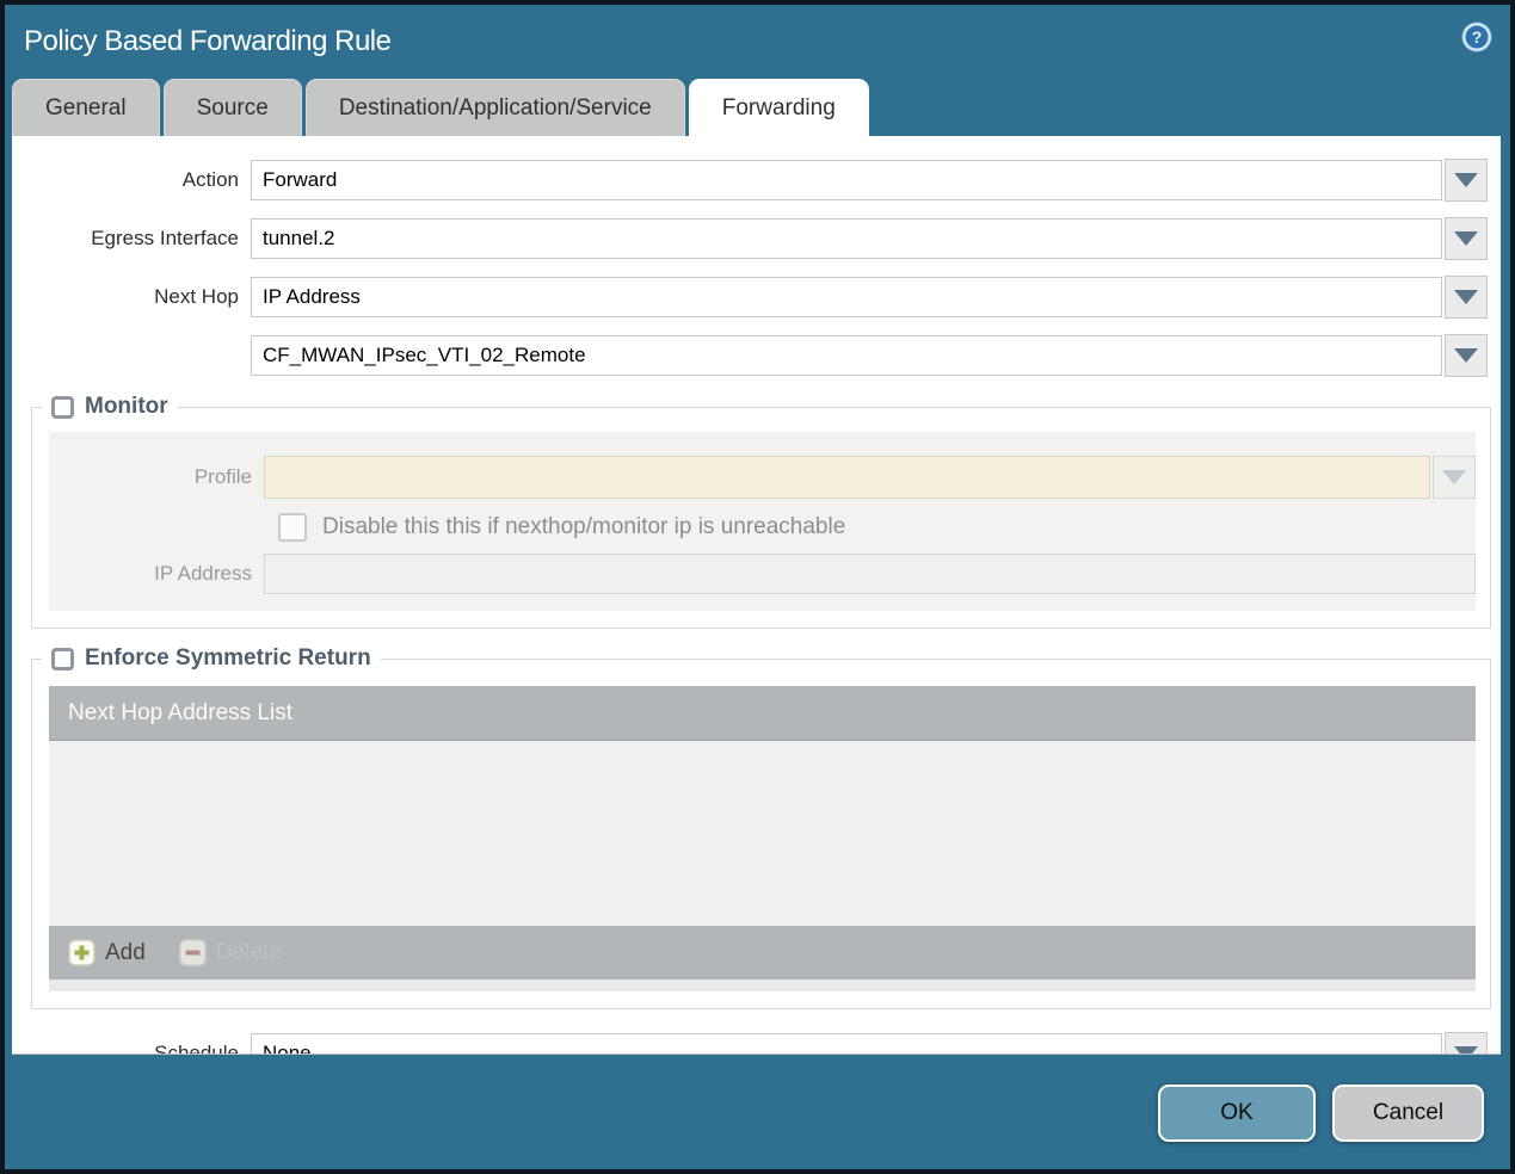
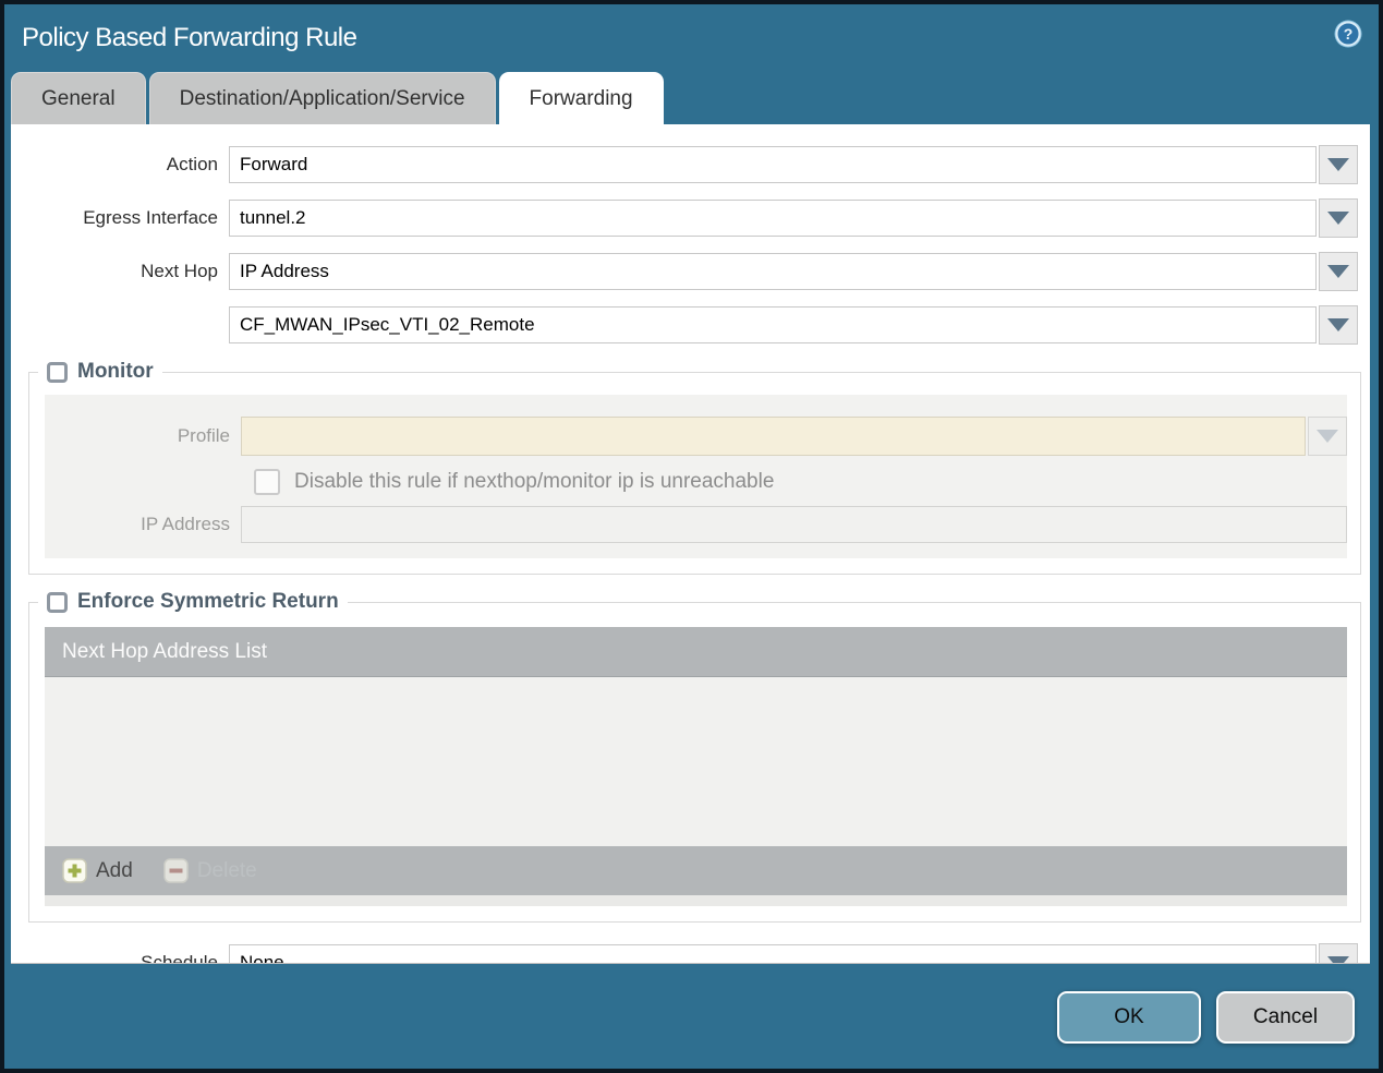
  Policy Based Forwarding Rule
  ?
  General
- Source
  Destination/Application/Service
  Forwarding
  Action
  Forward
  Egress Interface
  tunnel.2
  Next Hop
  IP Address
  CF_MWAN_IPsec_VTI_02_Remote
  Monitor
  Profile
- Disable this this if nexthop/monitor ip is unreachable
+ Disable this rule if nexthop/monitor ip is unreachable
  IP Address
  Enforce Symmetric Return
  Next Hop Address List
  Add
  Schedule
  OK
  Cancel
